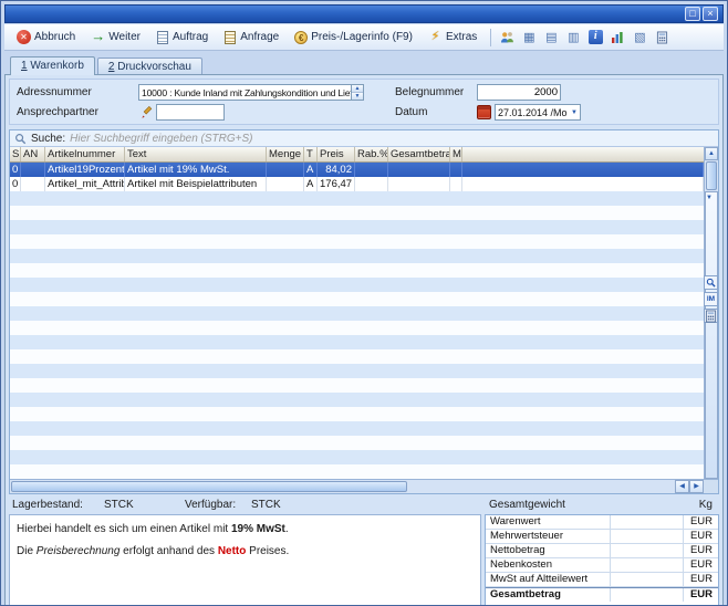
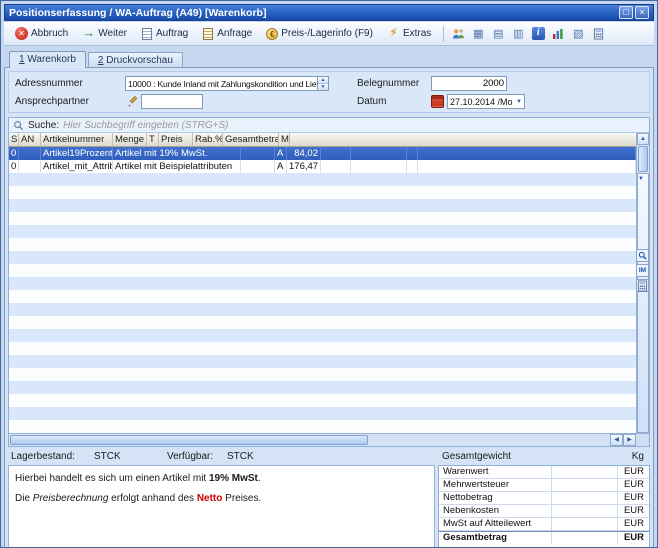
+ Positionserfassung / WA-Auftrag (A49) [Warenkorb]
  □
  ×
  ✕
  Abbruch
  →
  Weiter
  Auftrag
  Anfrage
  €
  Preis-/Lagerinfo (F9)
  ⚡
  Extras
  ▦
  ▤
  ▥
  i
  ▧
  1 Warenkorb
  2 Druckvorschau
  Adressnummer
  10000 : Kunde Inland mit Zahlungskondition und Lie
  Ansprechpartner
  Belegnummer
  2000
  Datum
- 27.01.2014 /Mo
+ 27.10.2014 /Mo
  Suche:
  Hier Suchbegriff eingeben (STRG+S)
  S
  AN
  Artikelnummer
- Text
  Menge
  T
  Preis
  Rab.%
  Gesamtbetra
  M
  0
  Artikel19Prozent
  Artikel mit 19% MwSt.
  A
  84,02
  0
  Artikel_mit_Attrib
  Artikel mit Beispielattributen
  A
  176,47
  Lagerbestand:
  STCK
  Verfügbar:
  STCK
  Gesamtgewicht
  Kg
  Hierbei handelt es sich um einen Artikel mit 19% MwSt.
  Die Preisberechnung erfolgt anhand des Netto Preises.
  Warenwert
  EUR
  Mehrwertsteuer
  EUR
  Nettobetrag
  EUR
  Nebenkosten
  EUR
  MwSt auf Altteilewert
  EUR
  Gesamtbetrag
  EUR
